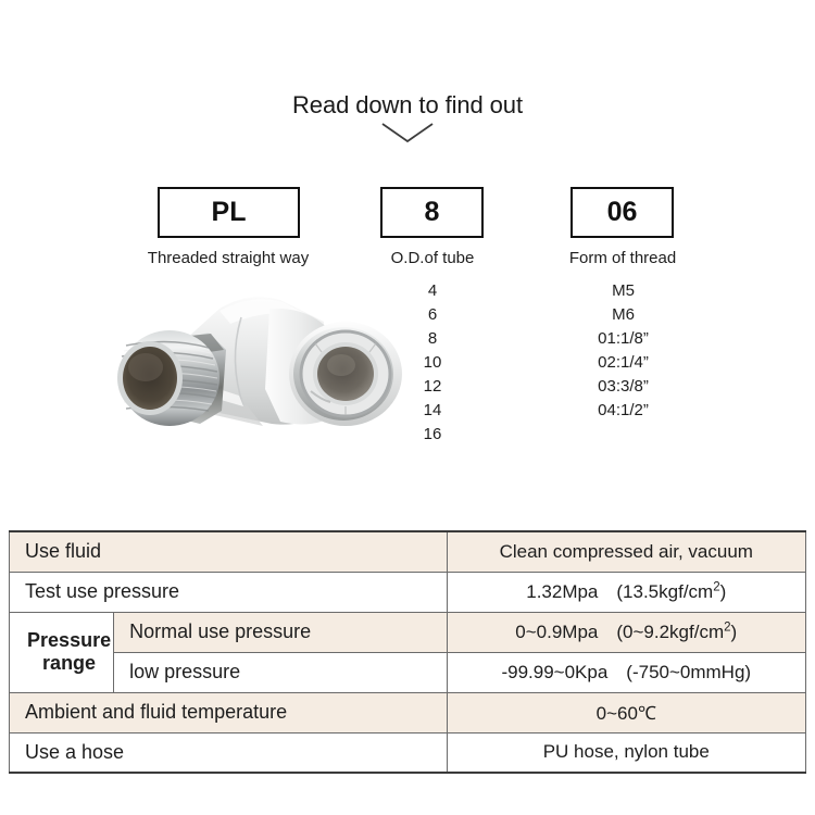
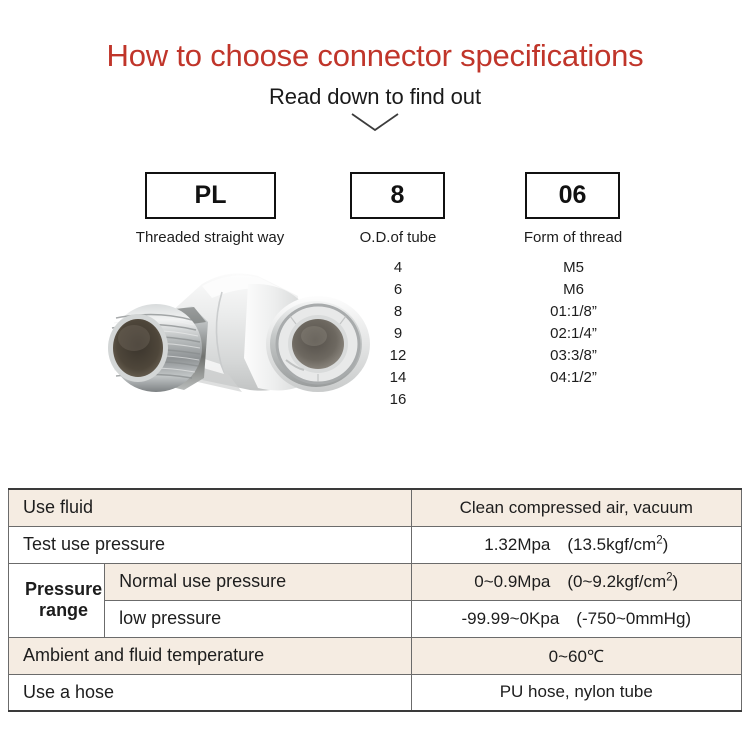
+ How to choose connector specifications
  Read down to find out
  PL
  8
  06
  Threaded straight way
  O.D.of tube
  Form of thread
  4
  6
  8
- 10
+ 9
  12
  14
  16
  M5
  M6
  01:1/8”
  02:1/4”
  03:3/8”
  04:1/2”
  Use fluid	Clean compressed air, vacuum
  Test use pressure	1.32Mpa (13.5kgf/cm2)
  Pressure range	Normal use pressure	0~0.9Mpa (0~9.2kgf/cm2)
  low pressure	-99.99~0Kpa (-750~0mmHg)
  Ambient and fluid temperature	0~60℃
  Use a hose	PU hose, nylon tube
